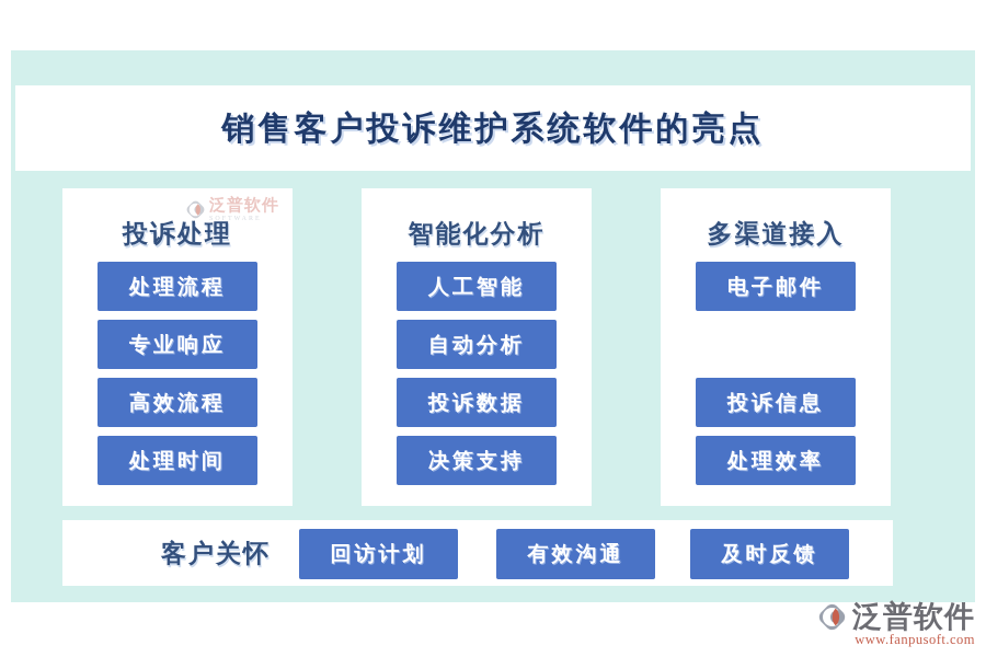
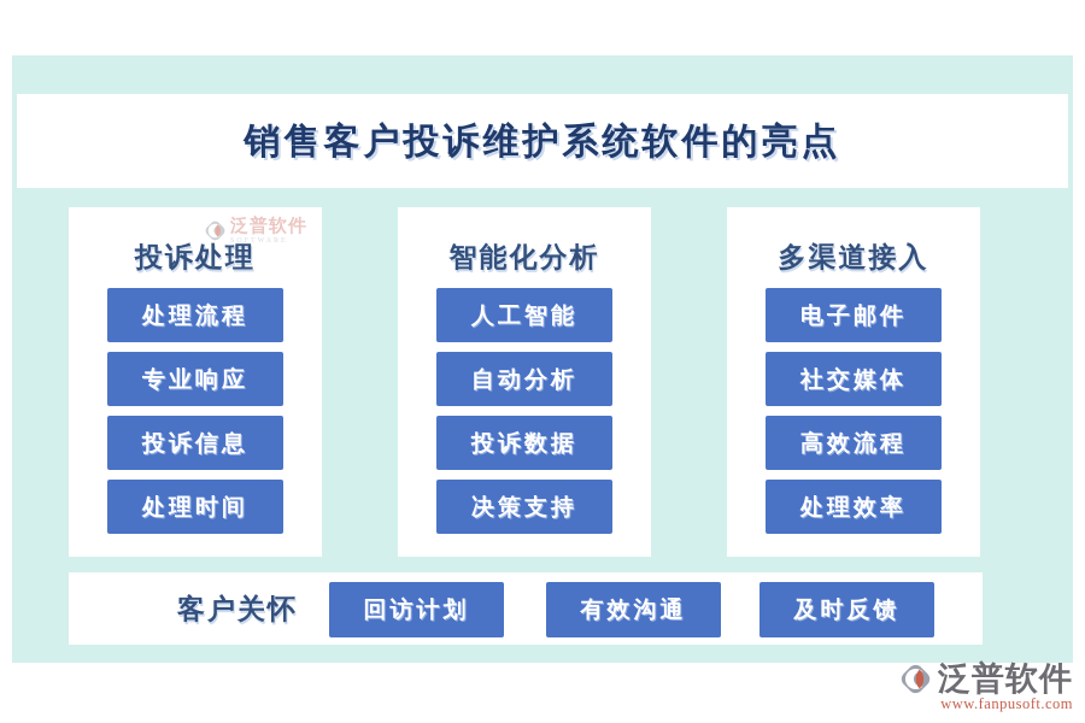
  销售客户投诉维护系统软件的亮点
  泛普软件
  投诉处理
  处理流程
  专业响应
- 高效流程
+ 投诉信息
  处理时间
  智能化分析
  人工智能
  自动分析
  投诉数据
  决策支持
  多渠道接入
  电子邮件
+ 社交媒体
- 投诉信息
+ 高效流程
  处理效率
  客户关怀
  回访计划
  有效沟通
  及时反馈
  泛普软件
  www.fanpusoft.com
